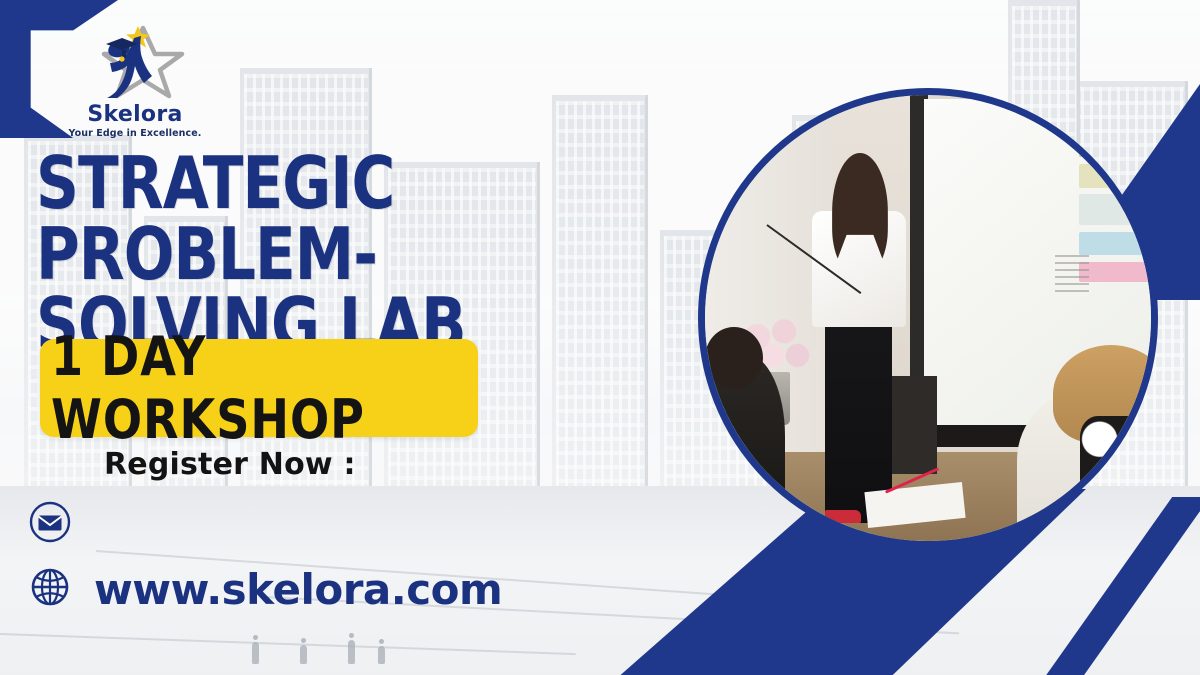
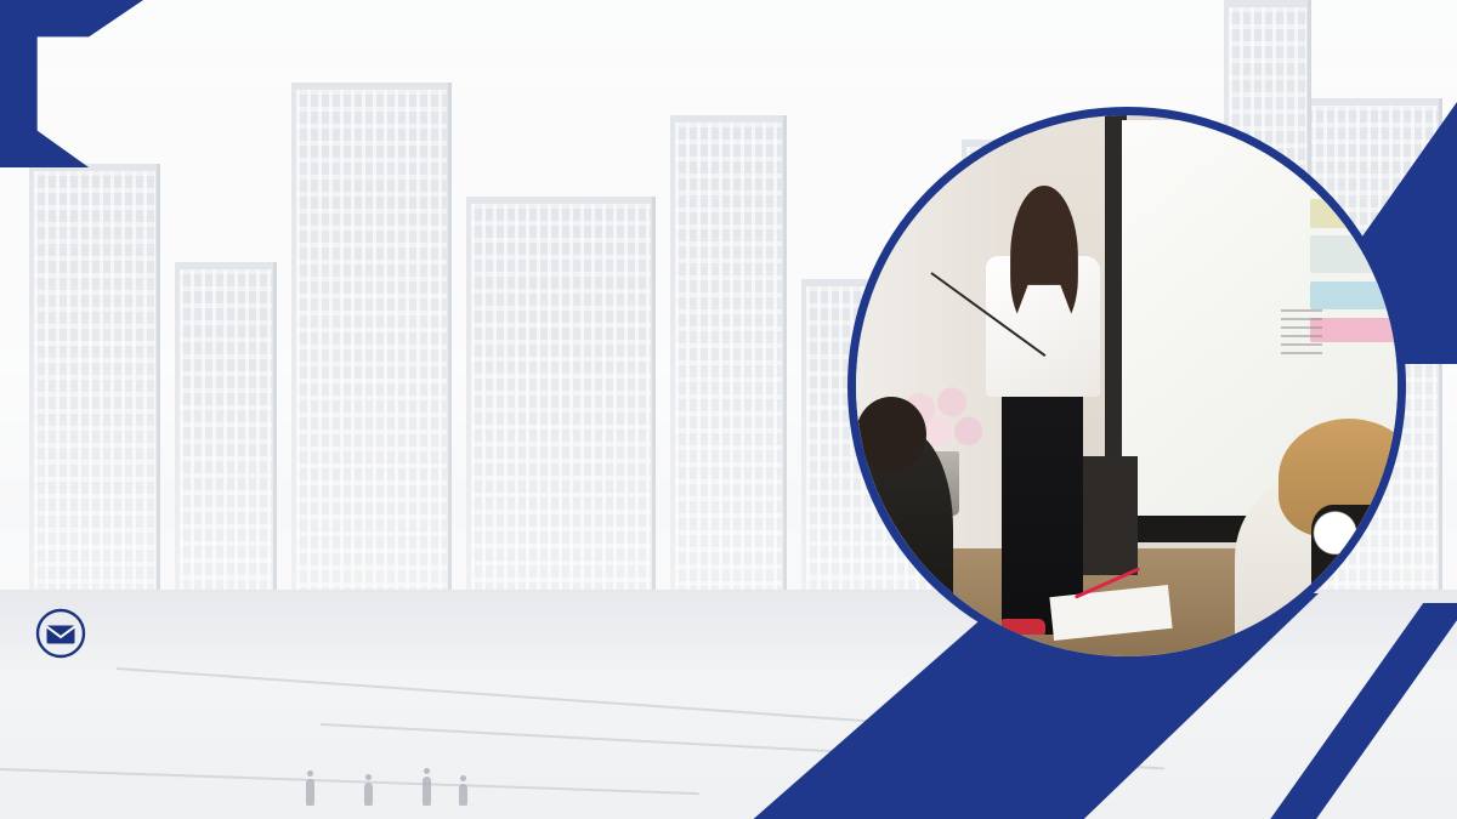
- Skelora
- Your Edge in Excellence.
- STRATEGIC PROBLEM-
- SOLVING LAB
- 1 DAY WORKSHOP
- Register Now :
- www.skelora.com
